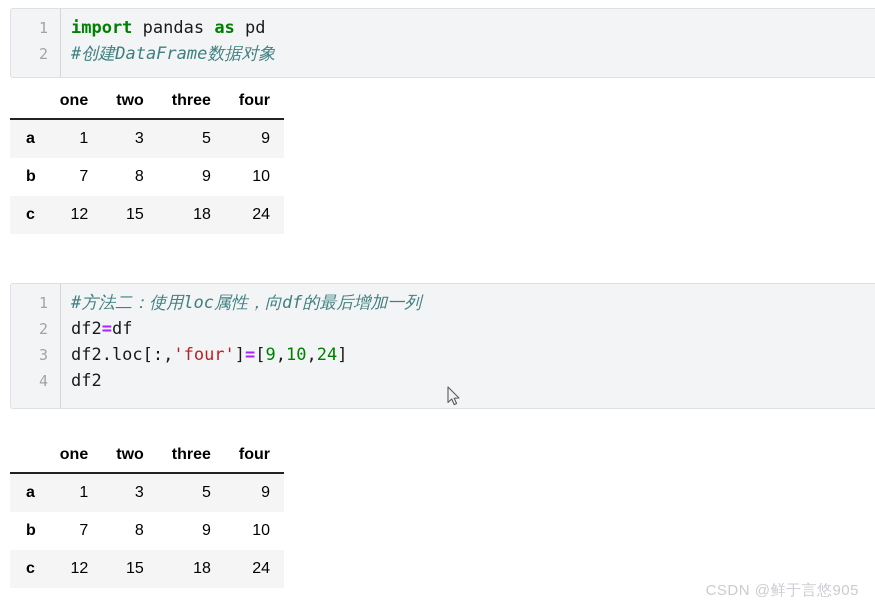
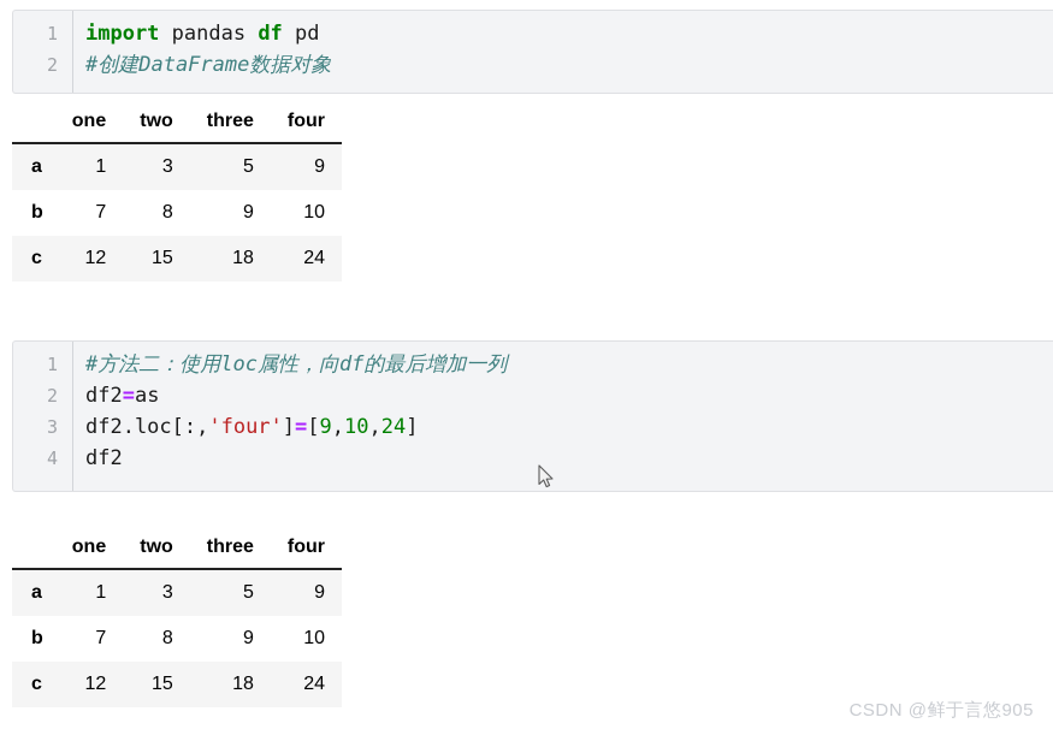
  1
  2
- import pandas as pd
+ import pandas df pd
  #创建DataFrame数据对象
  	one	two	three	four
  a	1	3	5	9
  b	7	8	9	10
  c	12	15	18	24
  1
  2
  3
  4
  #方法二：使用loc属性，向df的最后增加一列
- df2=df
+ df2=as
  df2.loc[:,'four']=[9,10,24]
  df2
  	one	two	three	four
  a	1	3	5	9
  b	7	8	9	10
  c	12	15	18	24
  CSDN @鲜于言悠905
